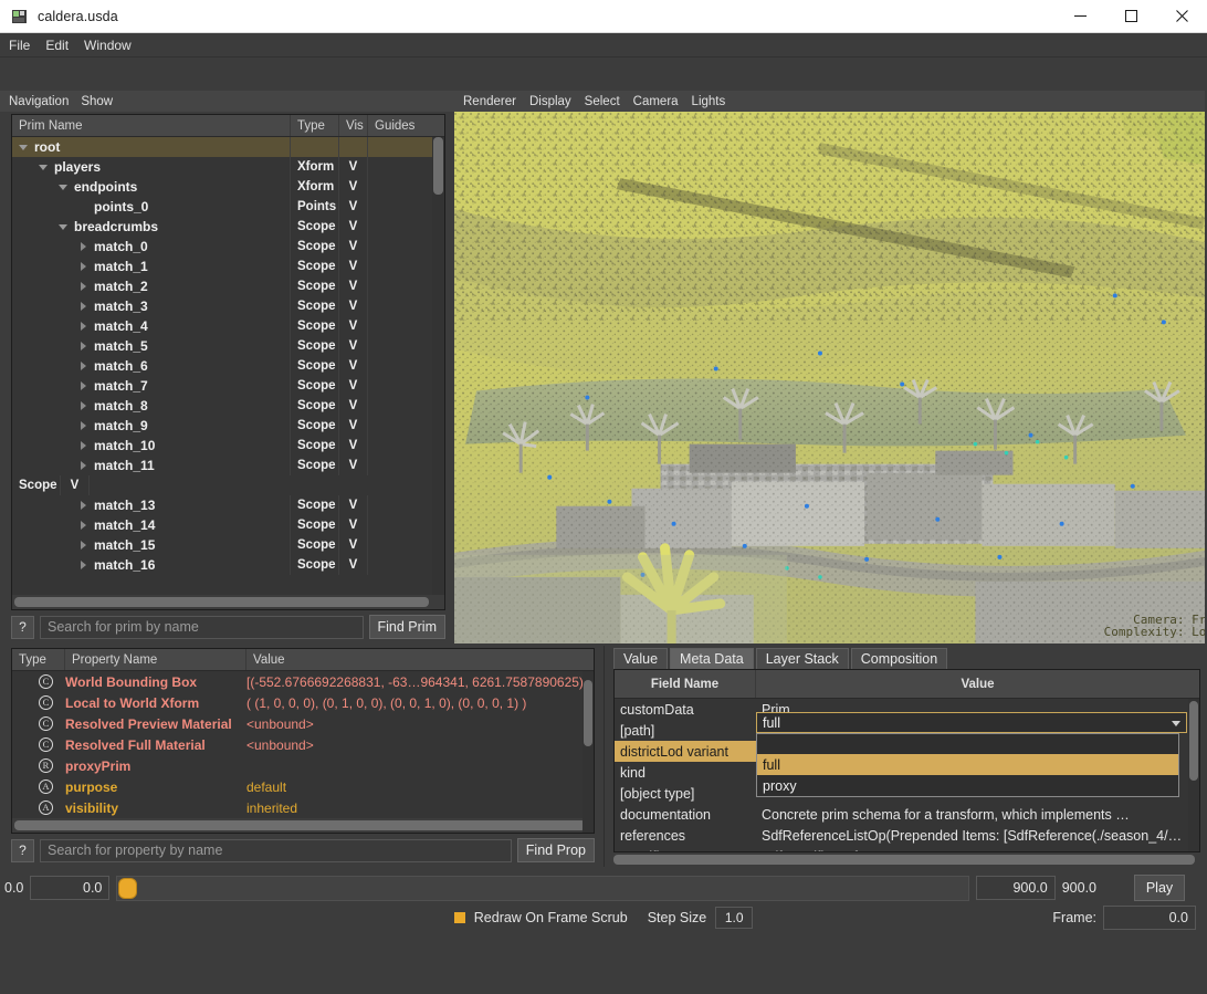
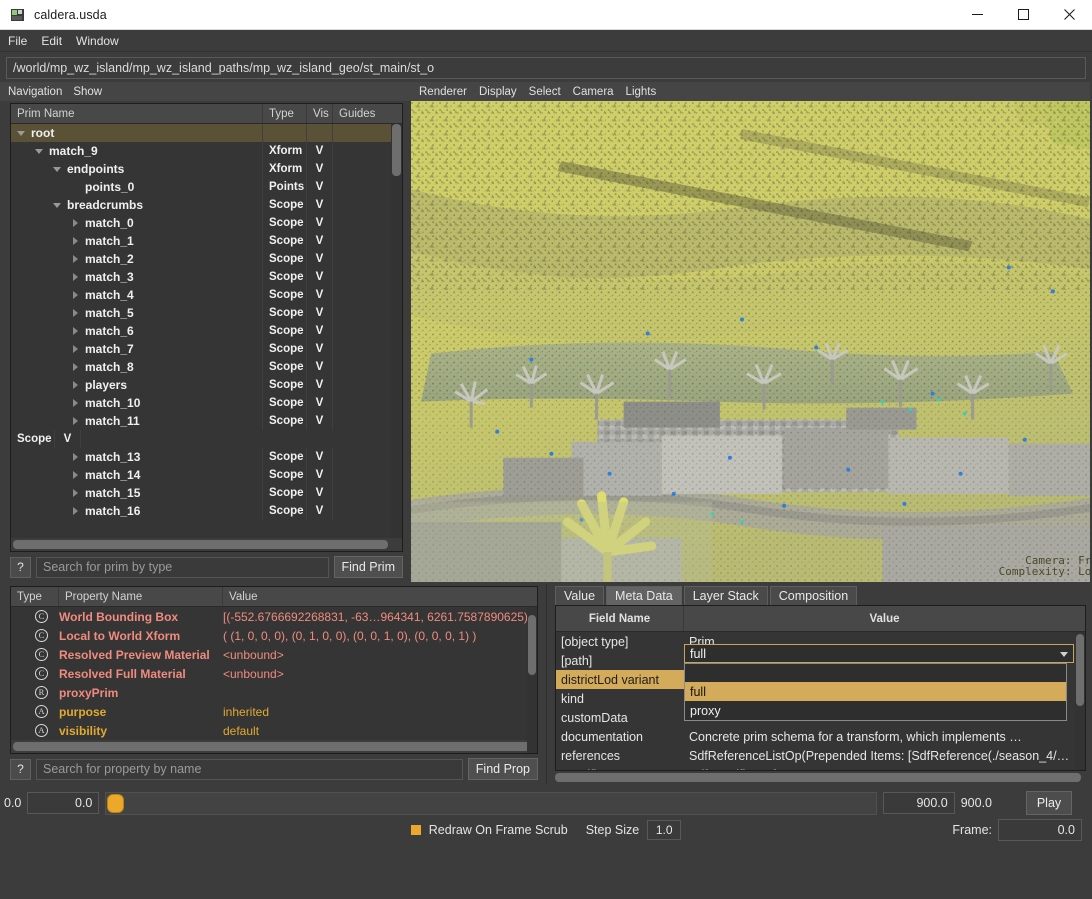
  caldera.usda
  File
  Edit
  Window
+ /world/mp_wz_island/mp_wz_island_paths/mp_wz_island_geo/st_main/st_o
  Navigation
  Show
  Prim Name
  Type
  Vis
  Guides
  root
- players
+ match_9
  Xform
  V
  endpoints
  Xform
  V
  points_0
  Points
  V
  breadcrumbs
  Scope
  V
  match_0
  Scope
  V
  match_1
  Scope
  V
  match_2
  Scope
  V
  match_3
  Scope
  V
  match_4
  Scope
  V
  match_5
  Scope
  V
  match_6
  Scope
  V
  match_7
  Scope
  V
  match_8
  Scope
  V
- match_9
+ players
  Scope
  V
  match_10
  Scope
  V
  match_11
  Scope
  V
  Scope
  V
  match_13
  Scope
  V
  match_14
  Scope
  V
  match_15
  Scope
  V
  match_16
  Scope
  V
  ?
- Search for prim by name
+ Search for prim by type
  Find Prim
  Renderer
  Display
  Select
  Camera
  Lights
  Camera: Fr
  Complexity: Lo
  Type
  Property Name
  Value
  C
  World Bounding Box
  [(-552.6766692268831, -63…964341, 6261.7587890625)
  C
  Local to World Xform
  ( (1, 0, 0, 0), (0, 1, 0, 0), (0, 0, 1, 0), (0, 0, 0, 1) )
  C
  Resolved Preview Material
  <unbound>
  C
  Resolved Full Material
  <unbound>
  R
  proxyPrim
  A
  purpose
- default
+ inherited
  A
  visibility
- inherited
+ default
  ?
  Search for property by name
  Find Prop
  Value
  Meta Data
  Layer Stack
  Composition
  Field Name
  Value
- customData
+ [object type]
  Prim
  [path]
  districtLod variant
  kind
- [object type]
+ customData
  documentation
  Concrete prim schema for a transform, which implements …
  references
  SdfReferenceListOp(Prepended Items: [SdfReference(./season_4/…
  full
  full
  proxy
  0.0
  0.0
  900.0
  900.0
  Play
  Redraw On Frame Scrub
  Step Size
  1.0
  Frame:
  0.0
